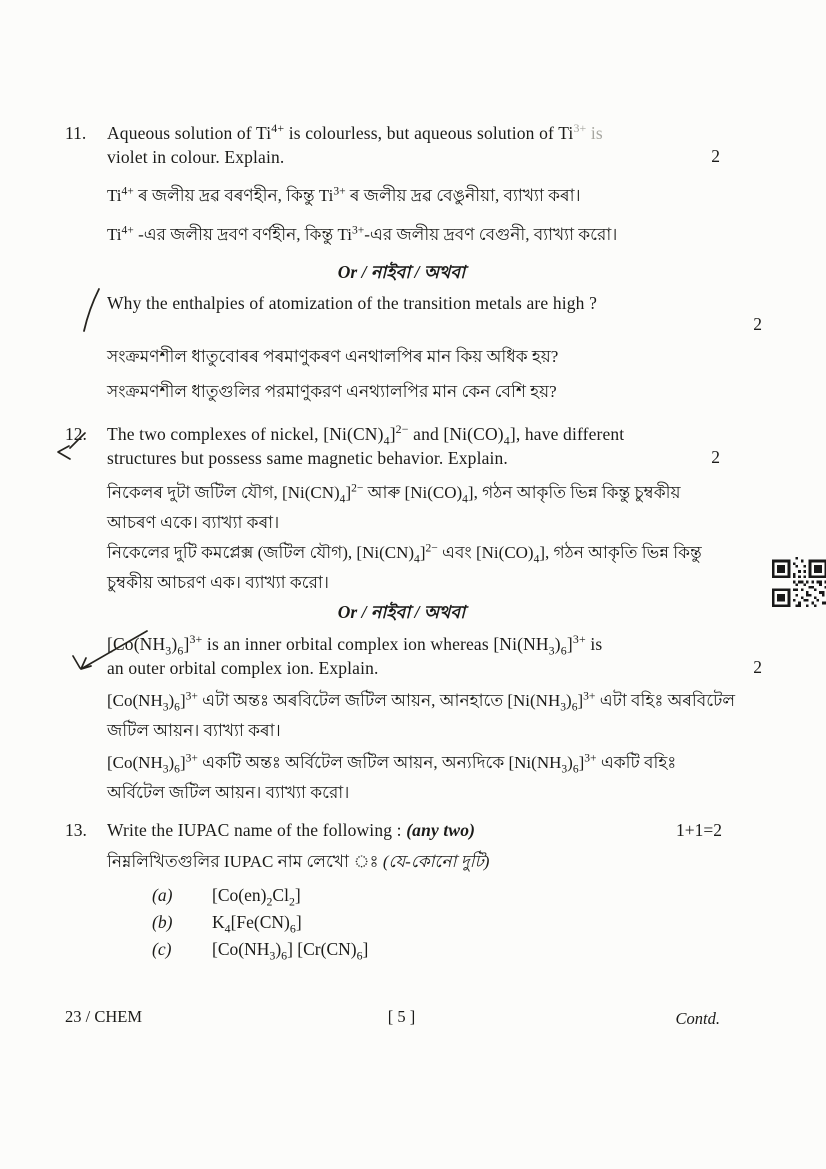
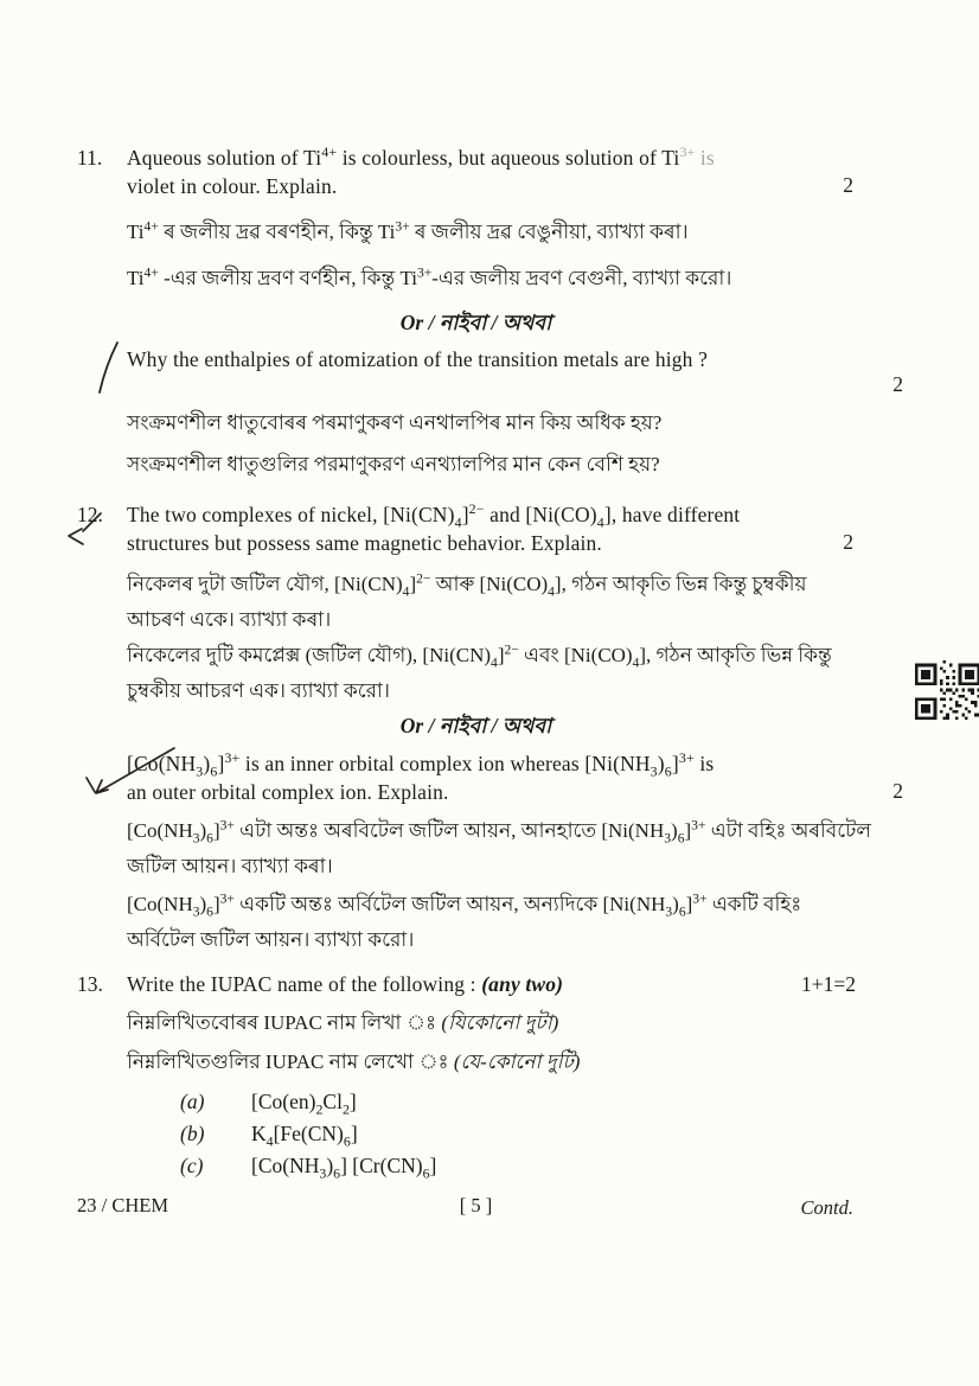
  11.
  Aqueous solution of Ti4+ is colourless, but aqueous solution of Ti3+ is
  violet in colour. Explain.
  2
  Ti4+ ৰ জলীয় দ্ৰৱ বৰণহীন, কিন্তু Ti3+ ৰ জলীয় দ্ৰৱ বেঙুনীয়া, ব্যাখ্যা কৰা।
  Ti4+ -এর জলীয় দ্রবণ বর্ণহীন, কিন্তু Ti3+-এর জলীয় দ্রবণ বেগুনী, ব্যাখ্যা করো।
  Or / নাইবা / অথবা
  Why the enthalpies of atomization of the transition metals are high ?
  2
  সংক্ৰমণশীল ধাতুবোৰৰ পৰমাণুকৰণ এনথালপিৰ মান কিয় অধিক হয়?
  সংক্রমণশীল ধাতুগুলির পরমাণুকরণ এনথ্যালপির মান কেন বেশি হয়?
  The two complexes of nickel, [Ni(CN)4]2− and [Ni(CO)4], have different
  structures but possess same magnetic behavior. Explain.
  2
  নিকেলৰ দুটা জটিল যৌগ, [Ni(CN)4]2− আৰু [Ni(CO)4], গঠন আকৃতি ভিন্ন কিন্তু চুম্বকীয়
  আচৰণ একে। ব্যাখ্যা কৰা।
  নিকেলের দুটি কমপ্লেক্স (জটিল যৌগ), [Ni(CN)4]2− এবং [Ni(CO)4], গঠন আকৃতি ভিন্ন কিন্তু
  চুম্বকীয় আচরণ এক। ব্যাখ্যা করো।
  Or / নাইবা / অথবা
  [Co(NH3)6]3+ is an inner orbital complex ion whereas [Ni(NH3)6]3+ is
  an outer orbital complex ion. Explain.
  2
  [Co(NH3)6]3+ এটা অন্তঃ অৰবিটেল জটিল আয়ন, আনহাতে [Ni(NH3)6]3+ এটা বহিঃ অৰবিটেল
  জটিল আয়ন। ব্যাখ্যা কৰা।
  [Co(NH3)6]3+ একটি অন্তঃ অর্বিটেল জটিল আয়ন, অন্যদিকে [Ni(NH3)6]3+ একটি বহিঃ
  অর্বিটেল জটিল আয়ন। ব্যাখ্যা করো।
  13.
  Write the IUPAC name of the following : (any two)
  1+1=2
+ নিম্নলিখিতবোৰৰ IUPAC নাম লিখা ঃ (যিকোনো দুটা)
  নিম্নলিখিতগুলির IUPAC নাম লেখো ঃ (যে-কোনো দুটি)
  (a)
  [Co(en)2Cl2]
  (b)
  K4[Fe(CN)6]
  (c)
  [Co(NH3)6] [Cr(CN)6]
  23 / CHEM
  [ 5 ]
  Contd.
